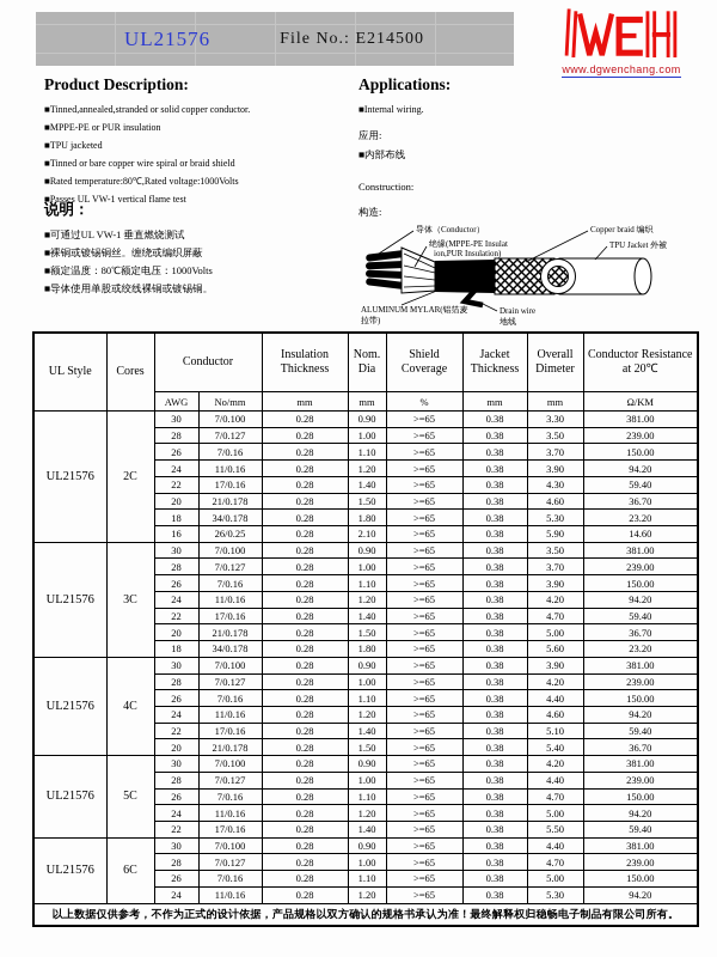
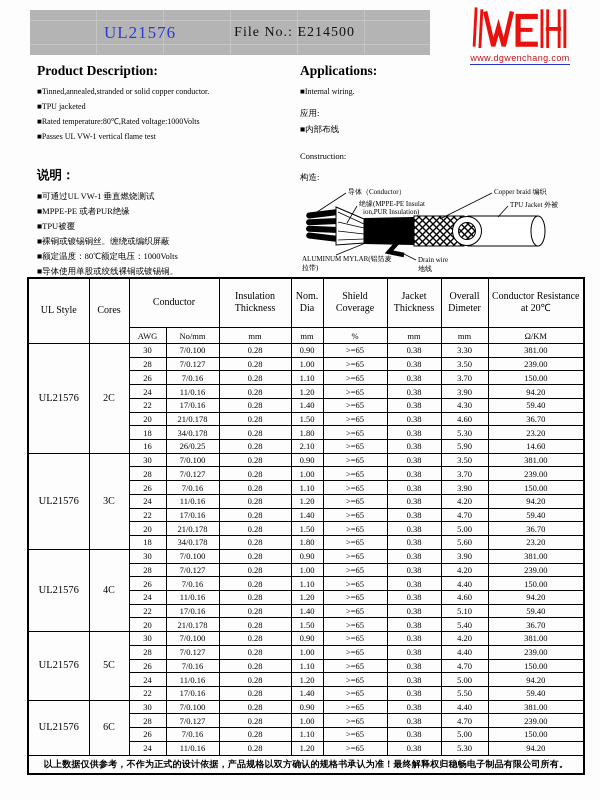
  UL21576
  File No.: E214500
  www.dgwenchang.com
  Product Description:
  ■Tinned,annealed,stranded or solid copper conductor.
- ■MPPE-PE or PUR insulation
  ■TPU jacketed
- ■Tinned or bare copper wire spiral or braid shield
  ■Rated temperature:80℃,Rated voltage:1000Volts
  ■Passes UL VW-1 vertical flame test
  说明：
  ■可通过UL VW-1 垂直燃烧测试
+ ■MPPE-PE 或者PUR绝缘
+ ■TPU被覆
  ■裸铜或镀锡铜丝。缠绕或编织屏蔽
  ■额定温度：80℃额定电压：1000Volts
  ■导体使用单股或绞线裸铜或镀锡铜。
  Applications:
  ■Internal wiring.
  应用:
  ■内部布线
  Construction:
  构造:
  导体（Conductor）
  绝缘(MPPE-PE Insulat
  ion,PUR Insulation)
  Copper braid 编织
  TPU Jacket 外被
  ALUMINUM MYLAR(铝箔麦
  拉带)
  Drain wire
  地线
  UL Style	Cores	Conductor	Insulation Thickness	Nom. Dia	Shield Coverage	Jacket Thickness	Overall Dimeter	Conductor Resistance at 20℃
  AWG	No/mm	mm	mm	%	mm	mm	Ω/KM
  UL21576	2C	30	7/0.100	0.28	0.90	>=65	0.38	3.30	381.00
  28	7/0.127	0.28	1.00	>=65	0.38	3.50	239.00
  26	7/0.16	0.28	1.10	>=65	0.38	3.70	150.00
  24	11/0.16	0.28	1.20	>=65	0.38	3.90	94.20
  22	17/0.16	0.28	1.40	>=65	0.38	4.30	59.40
  20	21/0.178	0.28	1.50	>=65	0.38	4.60	36.70
  18	34/0.178	0.28	1.80	>=65	0.38	5.30	23.20
  16	26/0.25	0.28	2.10	>=65	0.38	5.90	14.60
  UL21576	3C	30	7/0.100	0.28	0.90	>=65	0.38	3.50	381.00
  28	7/0.127	0.28	1.00	>=65	0.38	3.70	239.00
  26	7/0.16	0.28	1.10	>=65	0.38	3.90	150.00
  24	11/0.16	0.28	1.20	>=65	0.38	4.20	94.20
  22	17/0.16	0.28	1.40	>=65	0.38	4.70	59.40
  20	21/0.178	0.28	1.50	>=65	0.38	5.00	36.70
  18	34/0.178	0.28	1.80	>=65	0.38	5.60	23.20
  UL21576	4C	30	7/0.100	0.28	0.90	>=65	0.38	3.90	381.00
  28	7/0.127	0.28	1.00	>=65	0.38	4.20	239.00
  26	7/0.16	0.28	1.10	>=65	0.38	4.40	150.00
  24	11/0.16	0.28	1.20	>=65	0.38	4.60	94.20
  22	17/0.16	0.28	1.40	>=65	0.38	5.10	59.40
  20	21/0.178	0.28	1.50	>=65	0.38	5.40	36.70
  UL21576	5C	30	7/0.100	0.28	0.90	>=65	0.38	4.20	381.00
  28	7/0.127	0.28	1.00	>=65	0.38	4.40	239.00
  26	7/0.16	0.28	1.10	>=65	0.38	4.70	150.00
  24	11/0.16	0.28	1.20	>=65	0.38	5.00	94.20
  22	17/0.16	0.28	1.40	>=65	0.38	5.50	59.40
  UL21576	6C	30	7/0.100	0.28	0.90	>=65	0.38	4.40	381.00
  28	7/0.127	0.28	1.00	>=65	0.38	4.70	239.00
  26	7/0.16	0.28	1.10	>=65	0.38	5.00	150.00
  24	11/0.16	0.28	1.20	>=65	0.38	5.30	94.20
  以上数据仅供参考，不作为正式的设计依据，产品规格以双方确认的规格书承认为准！最终解释权归稳畅电子制品有限公司所有。
